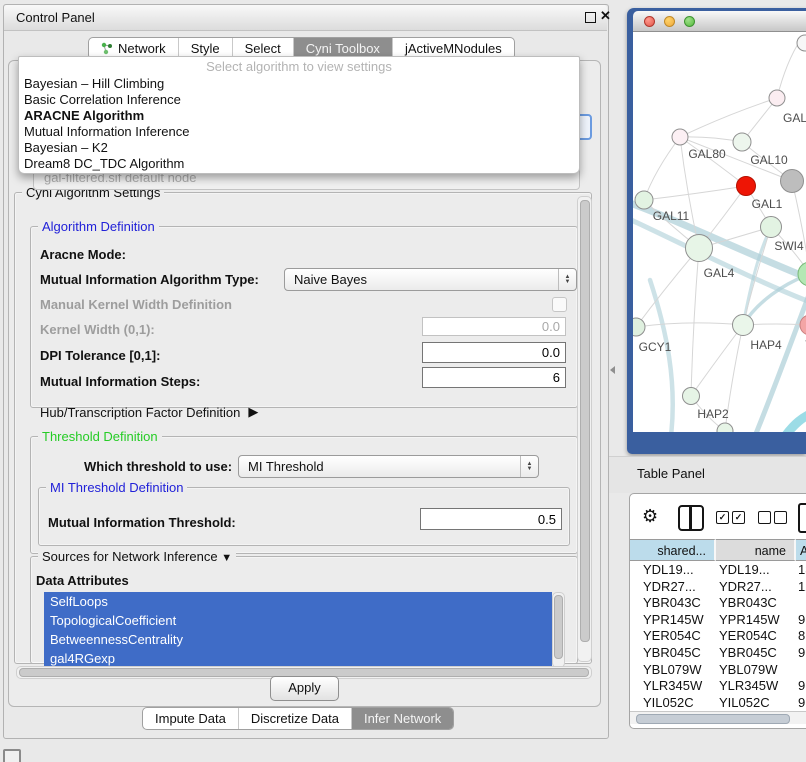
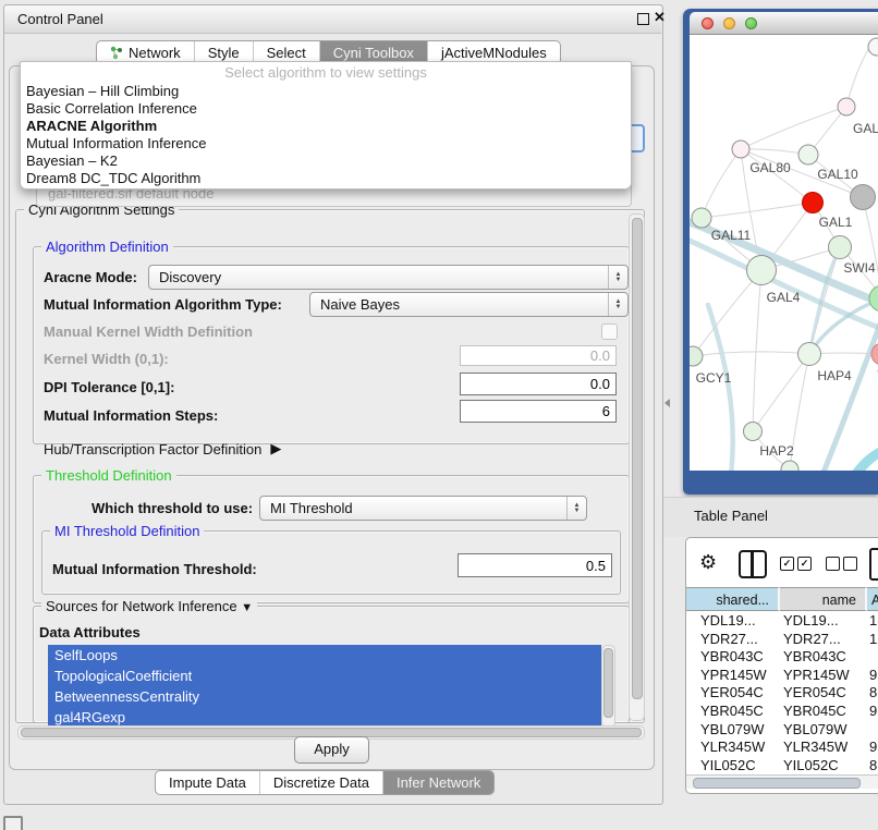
  Control Panel
  ✕
  Network
  Style
  Select
  Cyni Toolbox
  jActiveMNodules
  gal-filtered.sif default node
  Select algorithm to view settings
  Bayesian – Hill Climbing
  Basic Correlation Inference
  ARACNE Algorithm
  Mutual Information Inference
  Bayesian – K2
  Dream8 DC_TDC Algorithm
  Cyni Algorithm Settings
  Algorithm Definition
  Aracne Mode:
+ Discovery
  Mutual Information Algorithm Type:
  Naive Bayes
  Manual Kernel Width Definition
  Kernel Width (0,1):
  0.0
  DPI Tolerance [0,1]:
  0.0
  Mutual Information Steps:
  6
  Hub/Transcription Factor Definition
  ▶
  Threshold Definition
  Which threshold to use:
  MI Threshold
  MI Threshold Definition
  Mutual Information Threshold:
  0.5
  Sources for Network Inference ▼
  Data Attributes
  SelfLoops
  TopologicalCoefficient
  BetweennessCentrality
  gal4RGexp
  Apply
  Impute Data
  Discretize Data
  Infer Network
  GAL
  GAL80
  GAL10
  GAL1
  GAL11
  SWI4
  GAL4
  GCY1
  HAP4
  HAP2
  Table Panel
  ⚙
  ✓
  ✓
  shared...
  name
  A
  YDL19...
  YDL19...
  YDR27...
  YDR27...
  YBR043C
  YBR043C
  YPR145W
  YPR145W
  YER054C
  YER054C
  YBR045C
  YBR045C
  YBL079W
  YBL079W
  YLR345W
  YLR345W
  YIL052C
  YIL052C
- 9
+ 8
